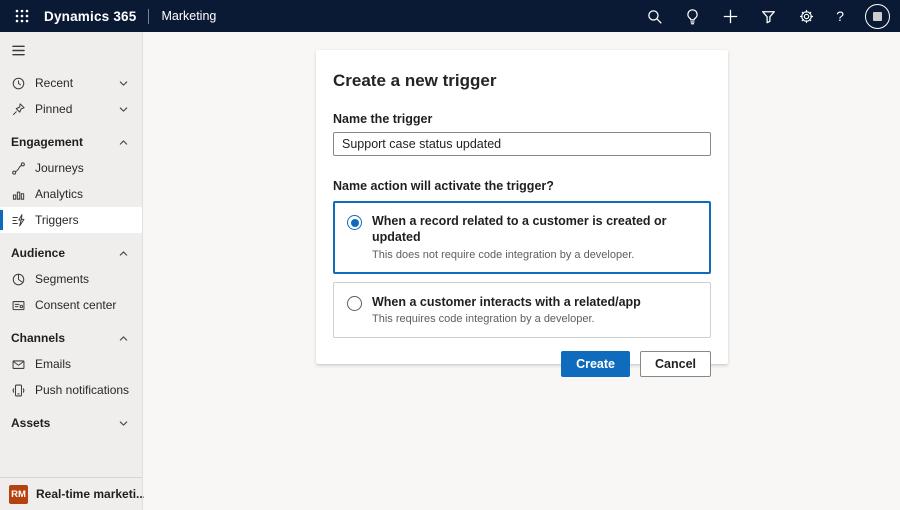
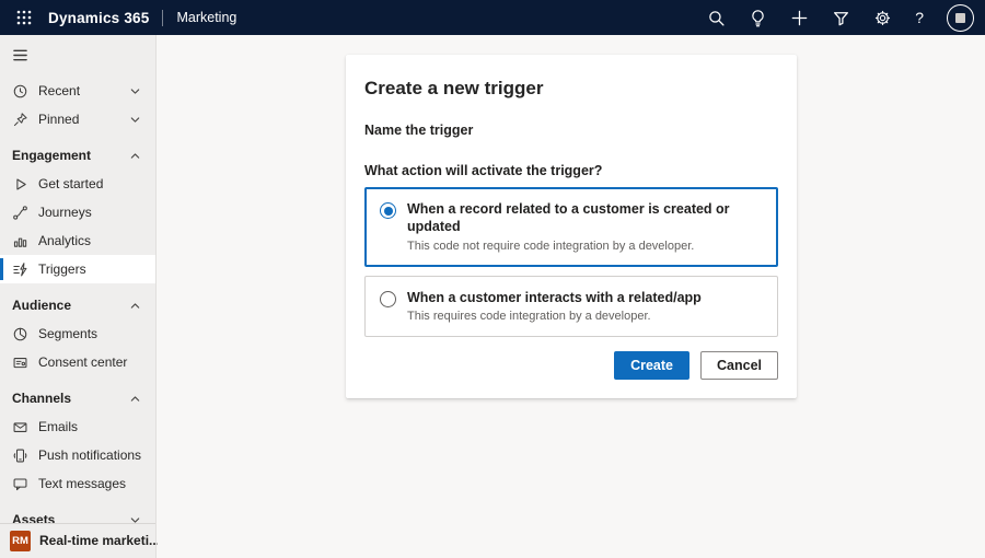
  Dynamics 365
  Marketing
  ?
  Recent
  Pinned
  Engagement
+ Get started
  Journeys
  Analytics
  Triggers
  Audience
  Segments
  Consent center
  Channels
  Emails
  Push notifications
+ Text messages
  Assets
  RM
  Real-time marketi..
  Create a new trigger
  Name the trigger
- Support case status updated
- Name action will activate the trigger?
+ What action will activate the trigger?
  When a record related to a customer is created or updated
- This does not require code integration by a developer.
+ This code not require code integration by a developer.
  When a customer interacts with a related/app
  This requires code integration by a developer.
  Create
  Cancel
